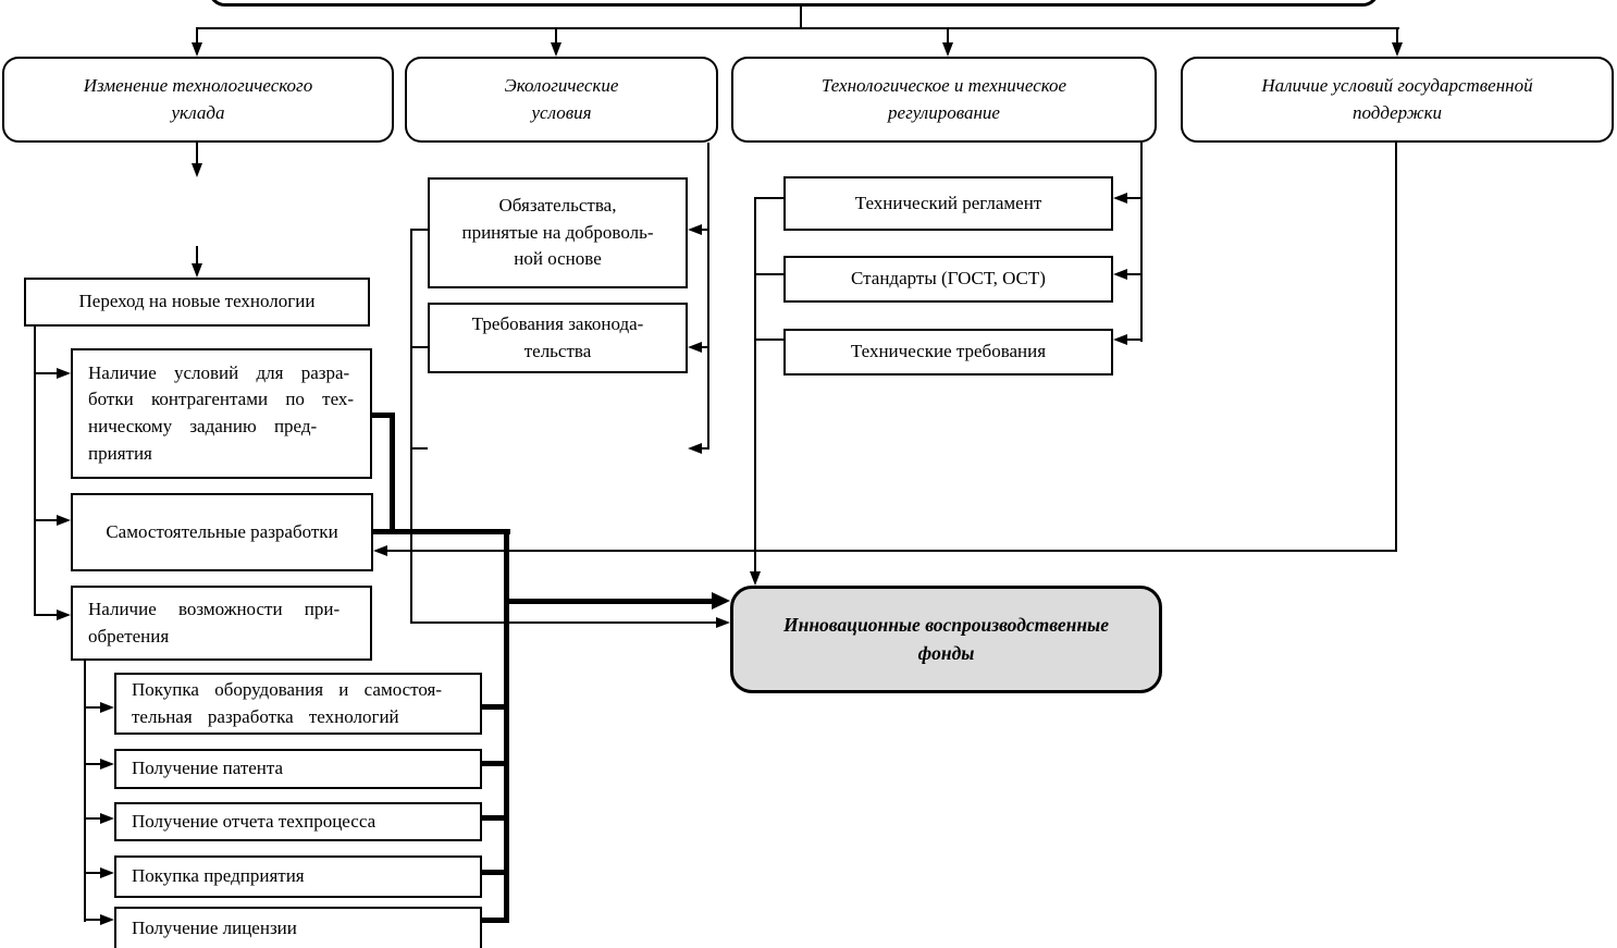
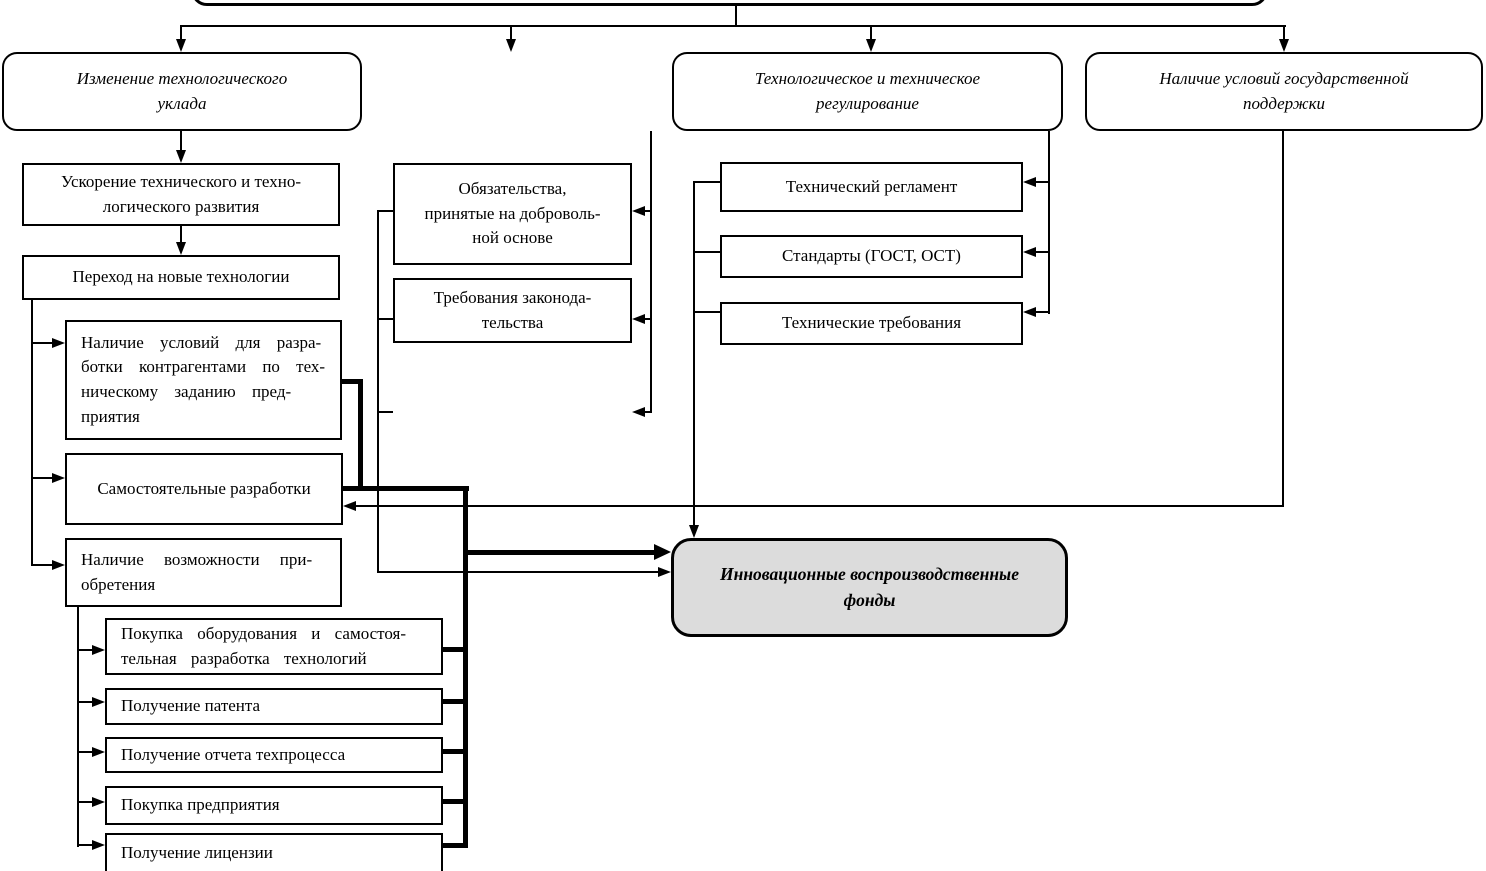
  Изменение технологического
  уклада
- Экологические
- условия
  Технологическое и техническое
  регулирование
  Наличие условий государственной
  поддержки
+ Ускорение технического и техно-
+ логического развития
  Переход на новые технологии
  Наличие условий для разра-
  ботки контрагентами по тех-
  ническому заданию пред-
  приятия
  Самостоятельные разработки
  Наличие возможности при-
  обретения
  Покупка оборудования и самостоя-
  тельная разработка технологий
  Получение патента
  Получение отчета техпроцесса
  Покупка предприятия
  Получение лицензии
  Обязательства,
  принятые на доброволь-
  ной основе
  Требования законода-
  тельства
  Технический регламент
  Стандарты (ГОСТ, ОСТ)
  Технические требования
  Инновационные воспроизводственные
  фонды
